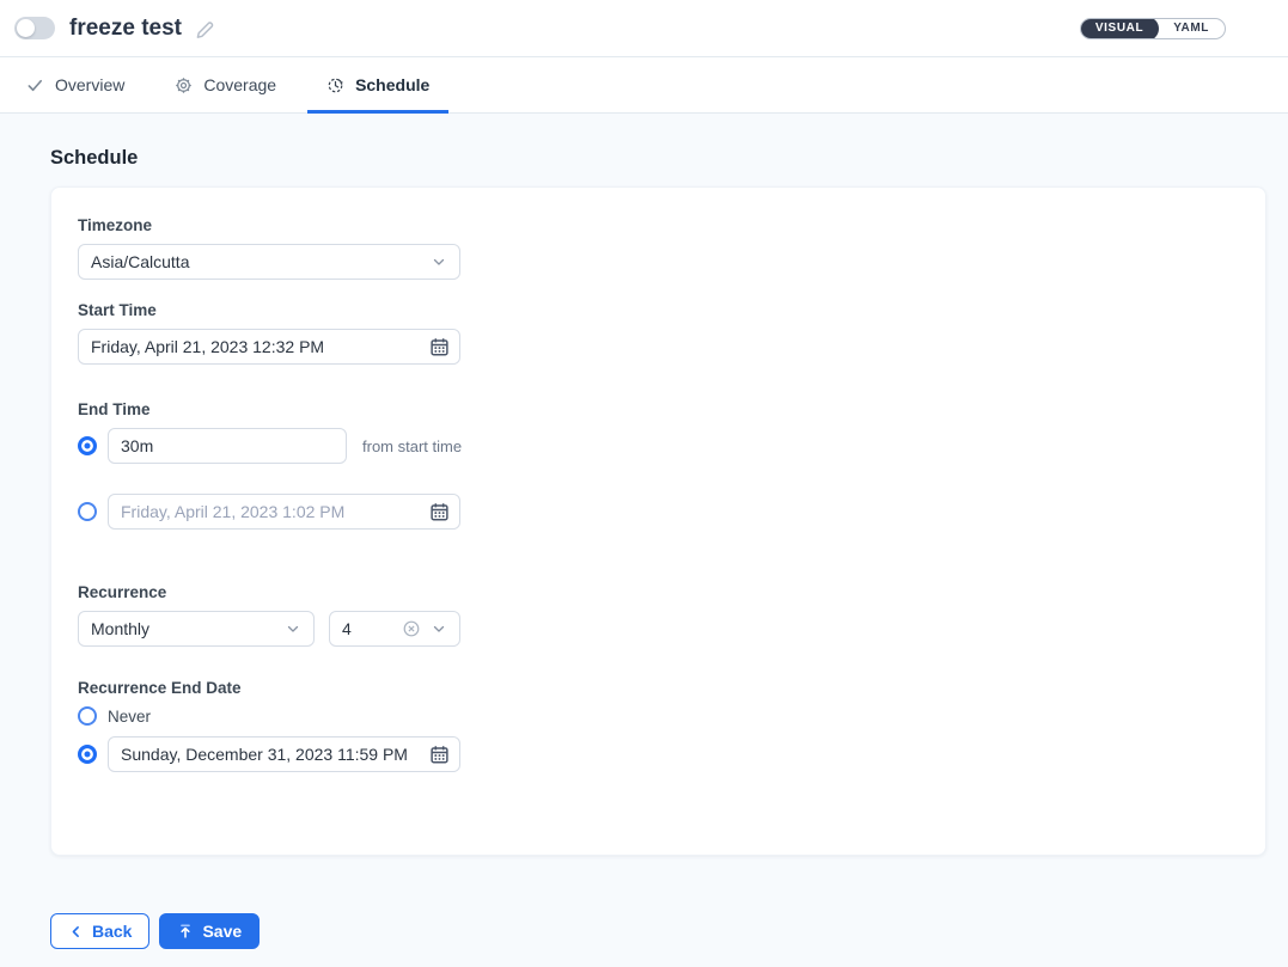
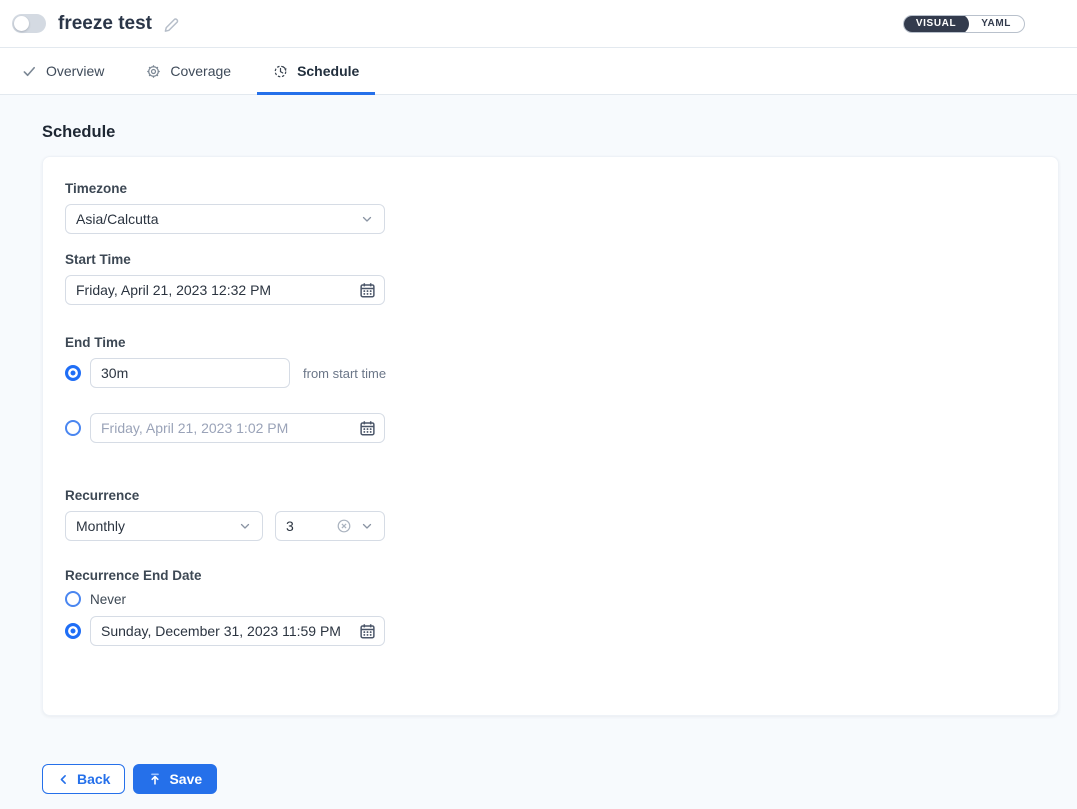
  freeze test
  VISUAL
  YAML
  Overview
  Coverage
  Schedule
  Schedule
  Timezone
  Asia/Calcutta
  Start Time
  Friday, April 21, 2023 12:32 PM
  End Time
  30m
  from start time
  Friday, April 21, 2023 1:02 PM
  Recurrence
  Monthly
- 4
+ 3
  Recurrence End Date
  Never
  Sunday, December 31, 2023 11:59 PM
  Back
  Save
